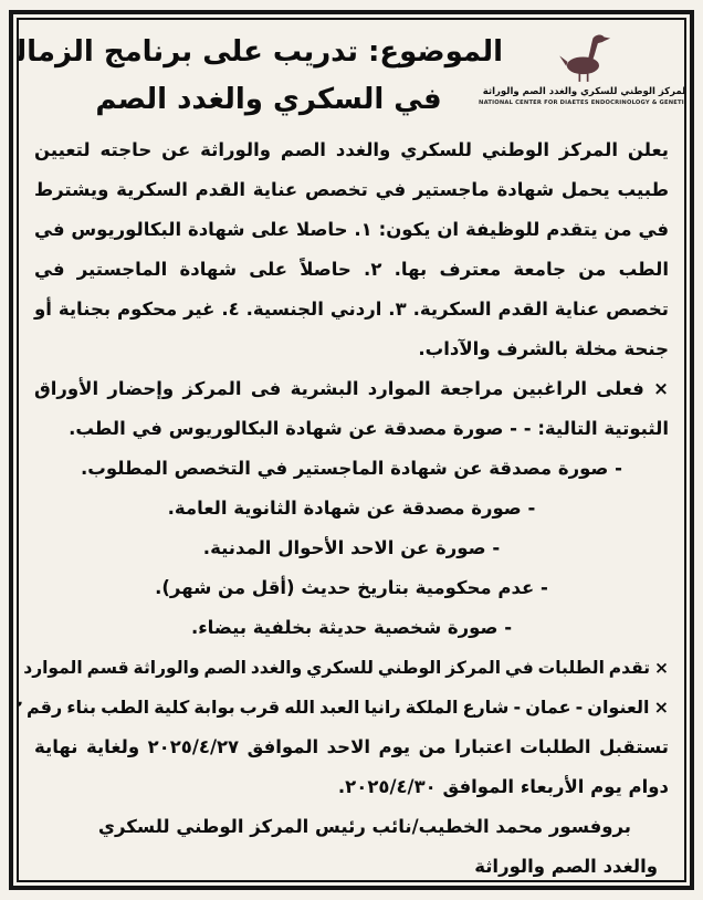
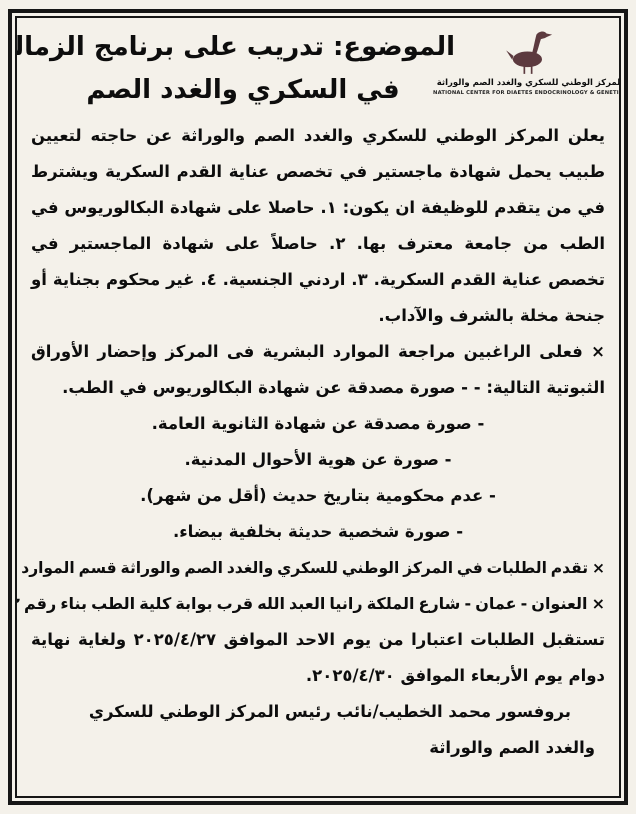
  لمركز الوطني للسكري والغدد الصم والوراثة
  الموضوع: تدريب على برنامج الزمال
  في السكري والغدد الصم
  يعلن المركز الوطني للسكري والغدد الصم والوراثة عن حاجته لتعيين طبيب يحمل شهادة ماجستير في تخصص عناية القدم السكرية ويشترط في من يتقدم للوظيفة ان يكون: ١. حاصلا على شهادة البكالوريوس في الطب من جامعة معترف بها. ٢. حاصلاً على شهادة الماجستير في تخصص عناية القدم السكرية. ٣. اردني الجنسية. ٤. غير محكوم بجناية أو جنحة مخلة بالشرف والآداب.
  × فعلى الراغبين مراجعة الموارد البشرية فى المركز وإحضار الأوراق الثبوتية التالية: - - صورة مصدقة عن شهادة البكالوريوس في الطب.
- - صورة مصدقة عن شهادة الماجستير في التخصص المطلوب.
  - صورة مصدقة عن شهادة الثانوية العامة.
- - صورة عن الاحد الأحوال المدنية.
+ - صورة عن هوية الأحوال المدنية.
  - عدم محكومية بتاريخ حديث (أقل من شهر).
  - صورة شخصية حديثة بخلفية بيضاء.
  × تقدم الطلبات في المركز الوطني للسكري والغدد الصم والوراثة قسم الموارد
  × العنوان - عمان - شارع الملكة رانيا العبد الله قرب بوابة كلية الطب بناء رقم
  تستقبل الطلبات اعتبارا من يوم الاحد الموافق ٢٠٢٥/٤/٢٧ ولغاية نهاية دوام يوم الأربعاء الموافق ٢٠٢٥/٤/٣٠.
  بروفسور محمد الخطيب/نائب رئيس المركز الوطني للسكري
  والغدد الصم والوراثة
